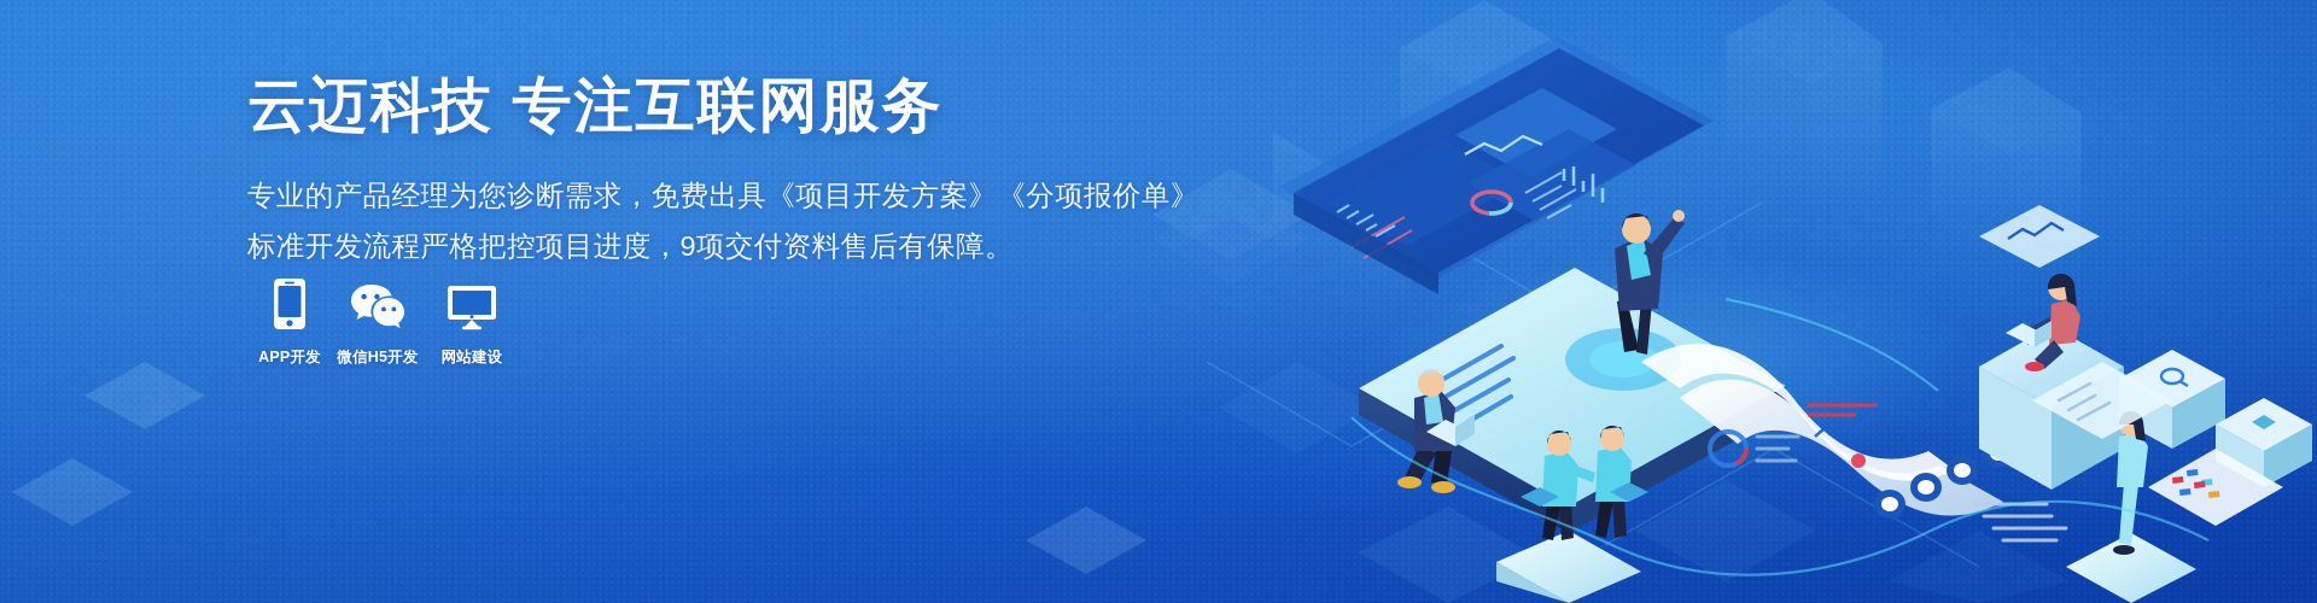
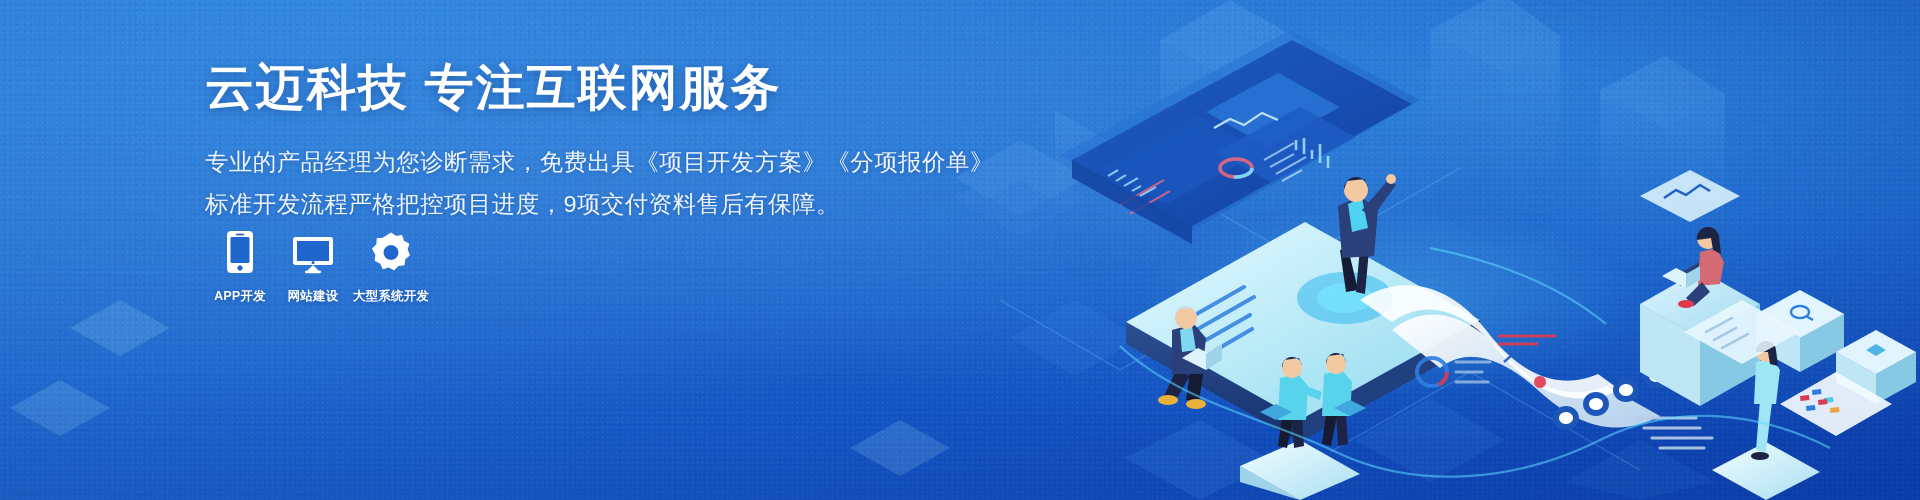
  云迈科技 专注互联网服务
  专业的产品经理为您诊断需求，免费出具《项目开发方案》《分项报价单》
  标准开发流程严格把控项目进度，9项交付资料售后有保障。
  APP开发
- 微信H5开发
  网站建设
+ 大型系统开发
